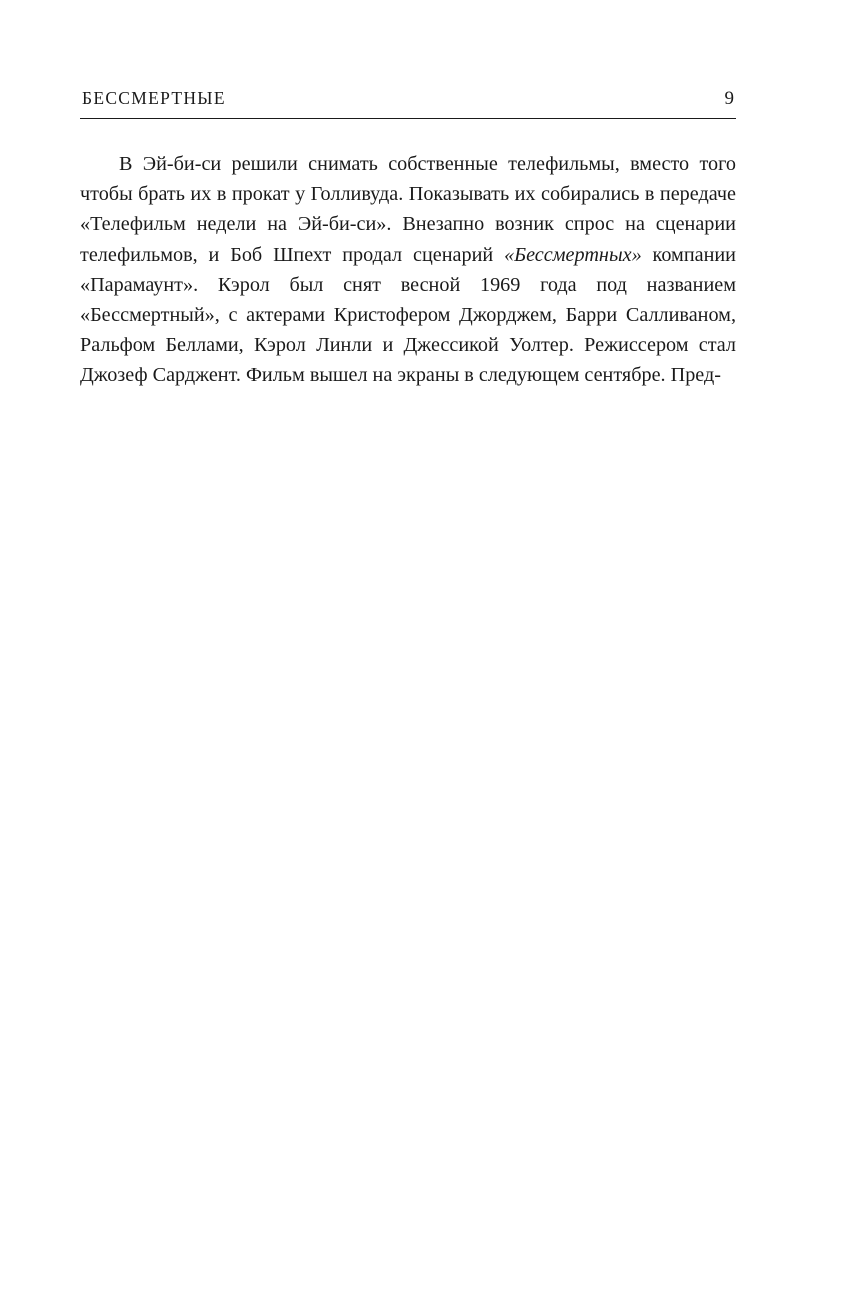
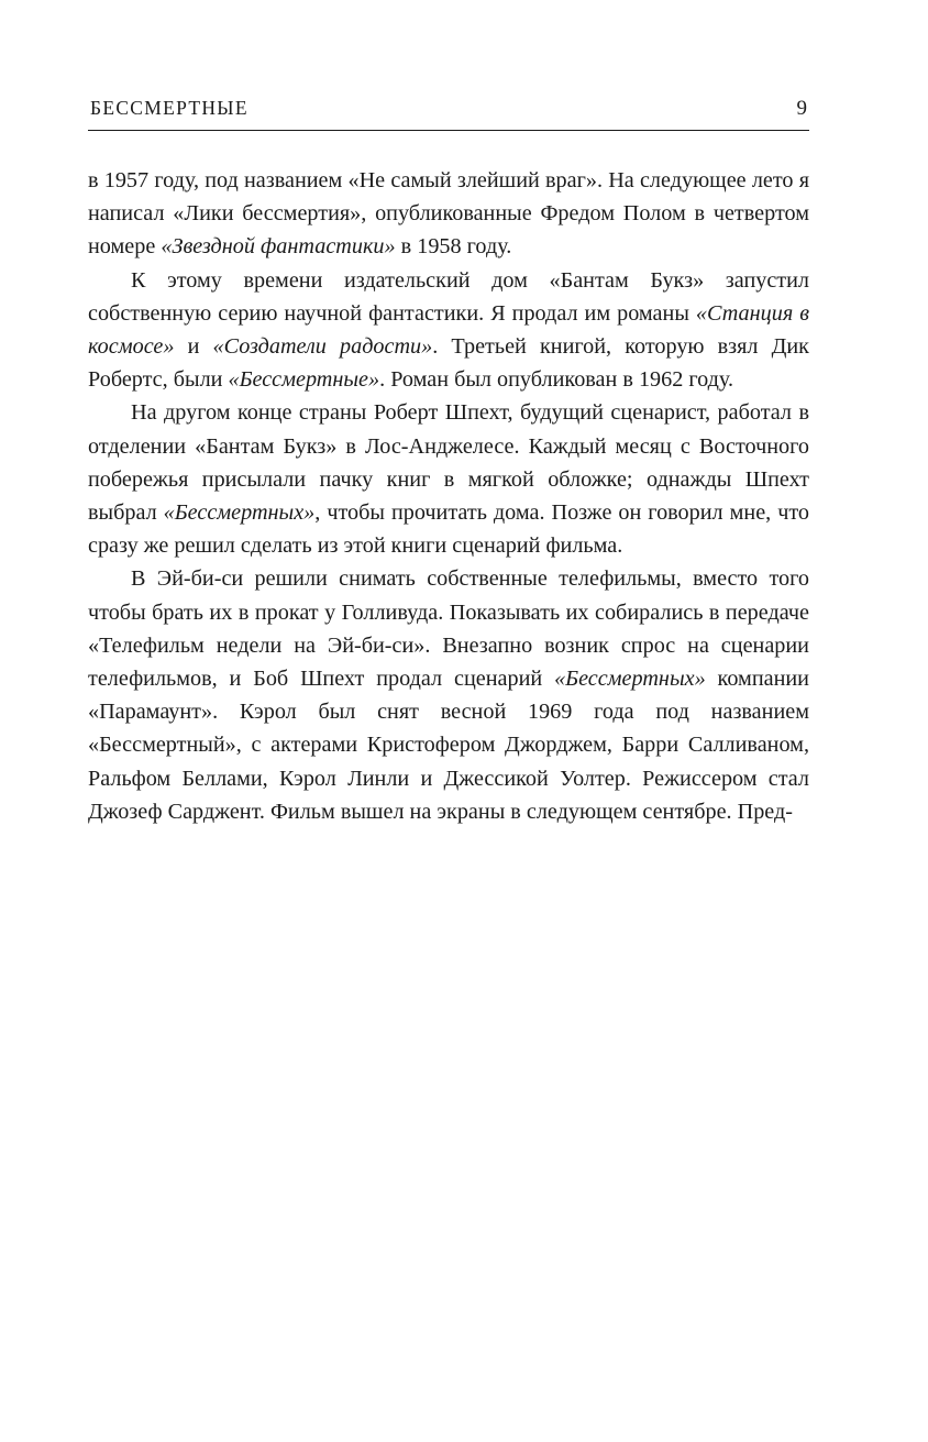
  БЕССМЕРТНЫЕ
  9
+ в 1957 году, под названием «Не самый злейший враг». На сле­дующее лето я написал «Лики бессмертия», опубликованные Фре­дом Полом в четвертом номере «Звездной фантастики» в 1958 году.
+ К этому времени издательский дом «Бантам Букз» запустил собственную серию научной фантастики. Я продал им романы «Станция в космосе» и «Создатели радости». Третьей книгой, которую взял Дик Робертс, были «Бессмертные». Роман был опубликован в 1962 году.
+ На другом конце страны Роберт Шпехт, будущий сценарист, работал в отделении «Бантам Букз» в Лос-Анджелесе. Каждый месяц с Восточного побережья присылали пачку книг в мягкой обложке; однажды Шпехт выбрал «Бессмертных», чтобы про­читать дома. Позже он говорил мне, что сразу же решил сделать из этой книги сценарий фильма.
  В Эй-би-си решили снимать собственные телефильмы, вместо того чтобы брать их в прокат у Голливуда. Показывать их собира­лись в передаче «Телефильм недели на Эй-би-си». Внезапно воз­ник спрос на сценарии телефильмов, и Боб Шпехт продал сцена­рий «Бессмертных» компании «Парамаунт». Кэрол был снят вес­ной 1969 года под названием «Бессмертный», с актерами Кристофером Джорджем, Барри Салливаном, Ральфом Беллами, Кэрол Линли и Джессикой Уолтер. Режиссером стал Джозеф Сарджент. Фильм вышел на экраны в следующем сентябре. Пред-
